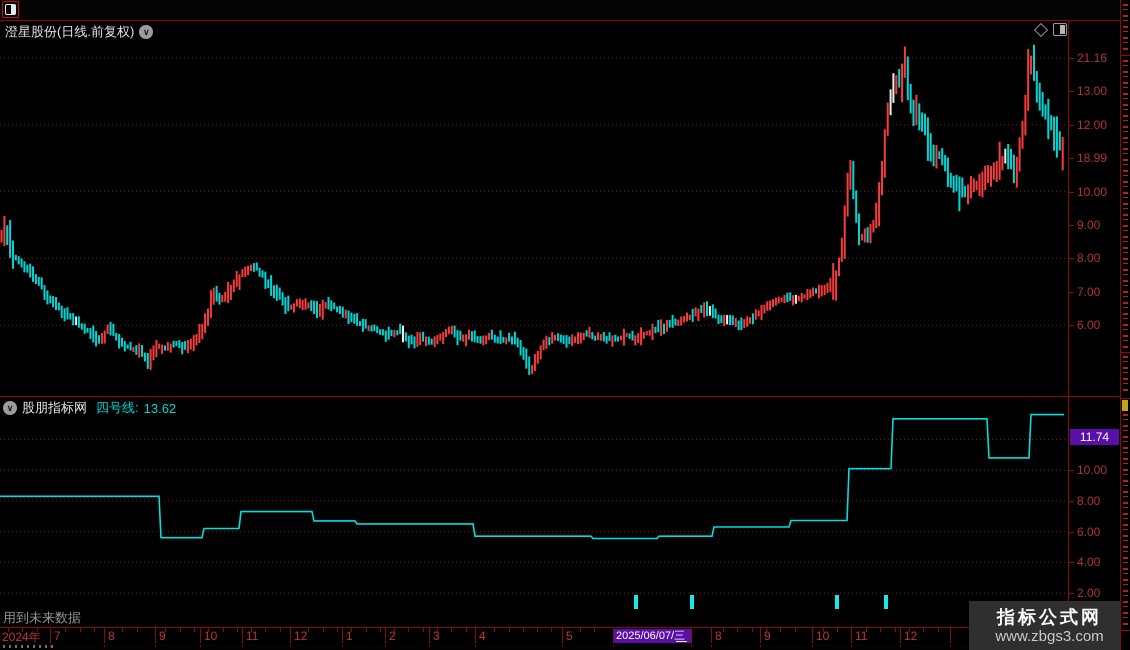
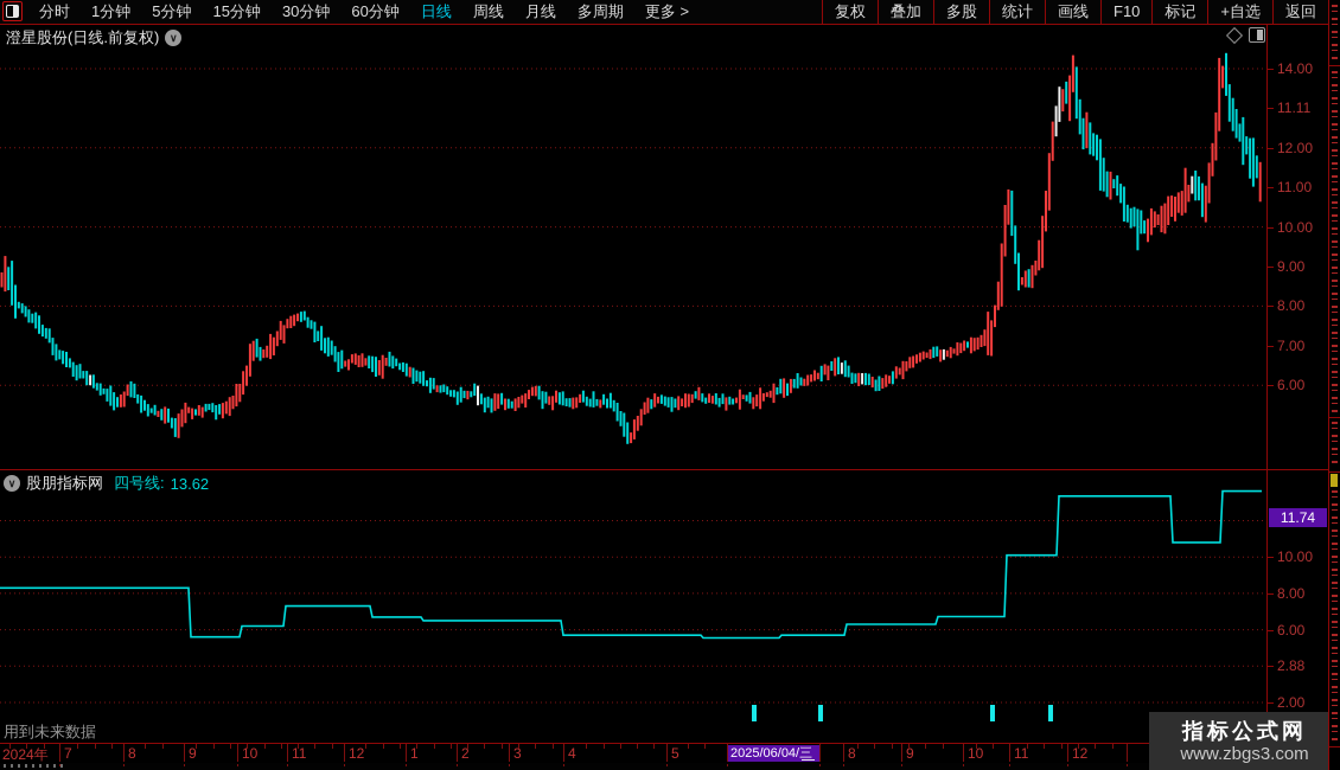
+ 分时
+ 1分钟
+ 5分钟
+ 15分钟
+ 30分钟
+ 60分钟
+ 日线
+ 周线
+ 月线
+ 多周期
+ 更多 >
+ 复权
+ 叠加
+ 多股
+ 统计
+ 画线
+ F10
+ 标记
+ +自选
+ 返回
  澄星股份(日线.前复权)
  ∨
- 21.16
+ 14.00
- 13.00
+ 11.11
  12.00
- 18.99
+ 11.00
  10.00
  9.00
  8.00
  7.00
  6.00
  ∨
  股朋指标网
  四号线:
  13.62
  11.74
  10.00
  8.00
  6.00
- 4.00
+ 2.88
  2.00
- 2025/06/07/三
+ 2025/06/04/三
  2024年
  7
  8
  9
  10
  11
  12
  1
  2
  3
  4
  5
  8
  9
  10
  11
  12
  用到未来数据
  指标公式网
  www.zbgs3.com
